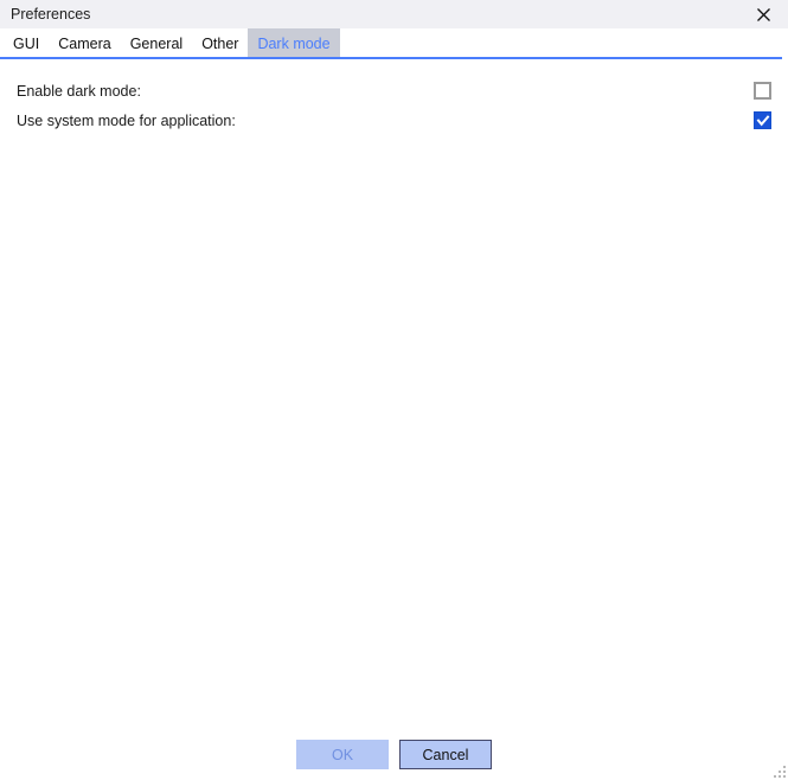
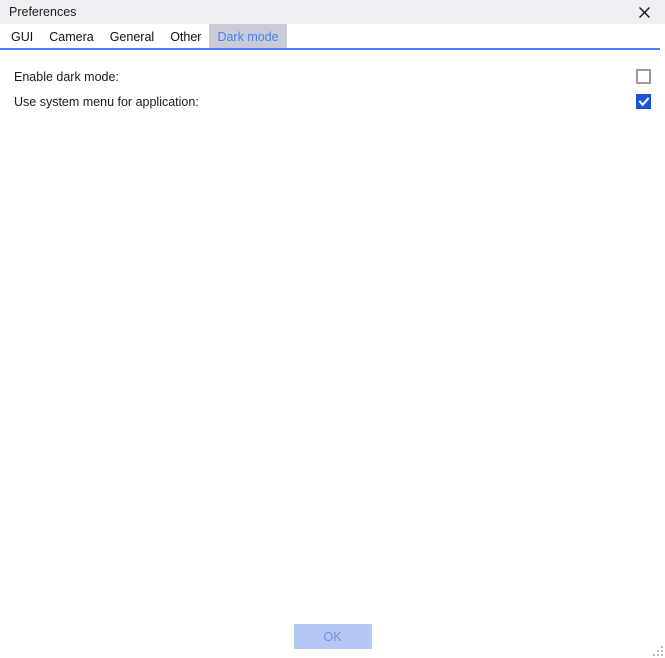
  Preferences
  GUI
  Camera
  General
  Other
  Dark mode
  Enable dark mode:
- Use system mode for application:
+ Use system menu for application:
  OK
- Cancel
